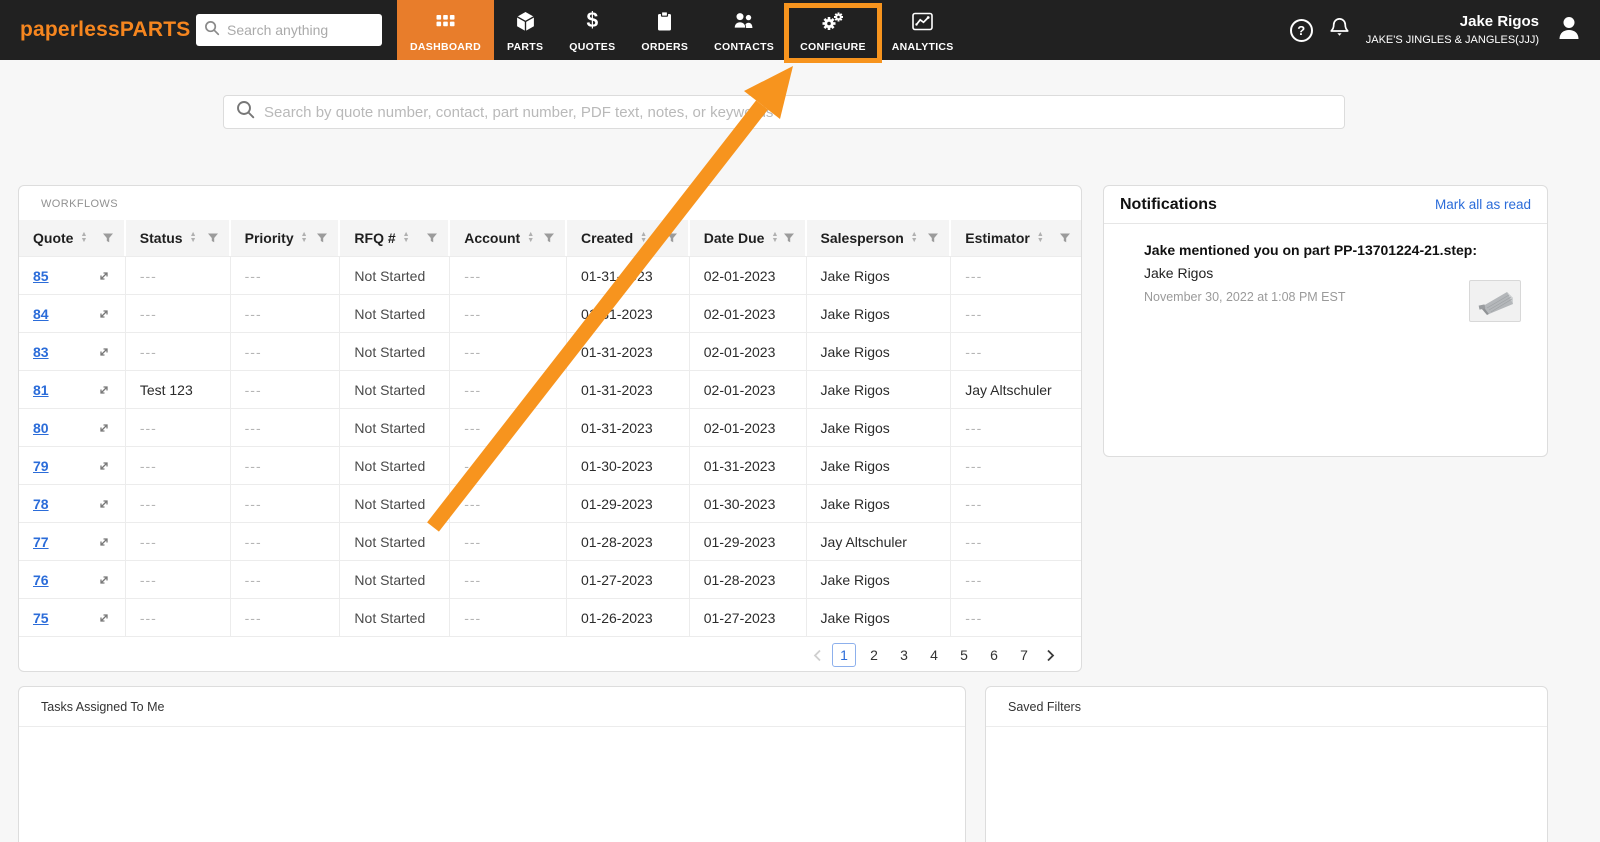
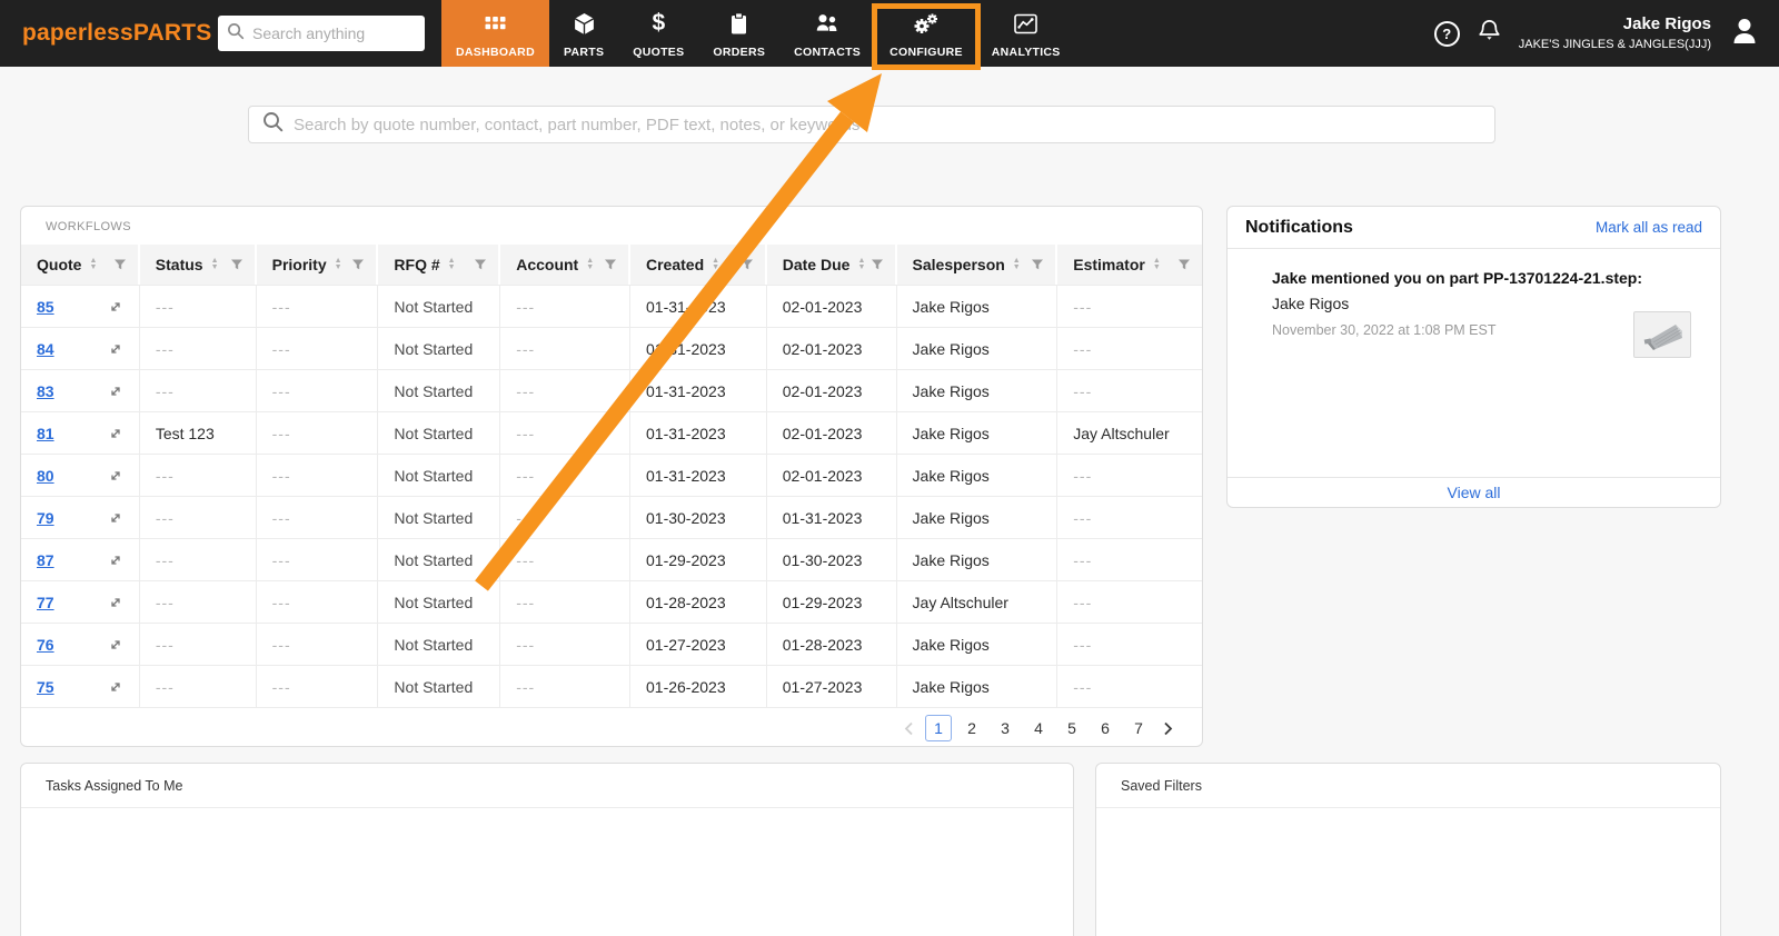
  paperlessPARTS
  Search anything
  DASHBOARD
  PARTS
  $
  QUOTES
  ORDERS
  CONTACTS
  CONFIGURE
  ANALYTICS
  ?
  Jake Rigos
  JAKE'S JINGLES & JANGLES(JJJ)
  Search by quote number, contact, part number, PDF text, notes, or keyws
  WORKFLOWS
  Quote
  Status
  Priority
  RFQ #
  Account
  Created
  Date Due
  Salesperson
  Estimator
  85
  ---
  ---
  Not Started
  ---
  01-31-23
  02-01-2023
  Jake Rigos
  ---
  84
  ---
  ---
  Not Started
  ---
  01-2023
  02-01-2023
  Jake Rigos
  ---
  83
  ---
  ---
  Not Started
  ---
  01-31-2023
  02-01-2023
  Jake Rigos
  ---
  81
  Test 123
  ---
  Not Started
  ---
  01-31-2023
  02-01-2023
  Jake Rigos
  Jay Altschuler
  80
  ---
  ---
  Not Started
  ---
  01-31-2023
  02-01-2023
  Jake Rigos
  ---
  79
  ---
  ---
  Not Started
  01-30-2023
  01-31-2023
  Jake Rigos
  ---
- 78
+ 87
  ---
  ---
  Not Started
  ---
  01-29-2023
  01-30-2023
  Jake Rigos
  ---
  77
  ---
  ---
  Not Started
  ---
  01-28-2023
  01-29-2023
  Jay Altschuler
  ---
  76
  ---
  ---
  Not Started
  ---
  01-27-2023
  01-28-2023
  Jake Rigos
  ---
  75
  ---
  ---
  Not Started
  ---
  01-26-2023
  01-27-2023
  Jake Rigos
  ---
  1
  2
  3
  4
  5
  6
  7
  Notifications
  Mark all as read
  Jake mentioned you on part PP-13701224-21.step:
  Jake Rigos
  November 30, 2022 at 1:08 PM EST
+ View all
  Tasks Assigned To Me
  Saved Filters
